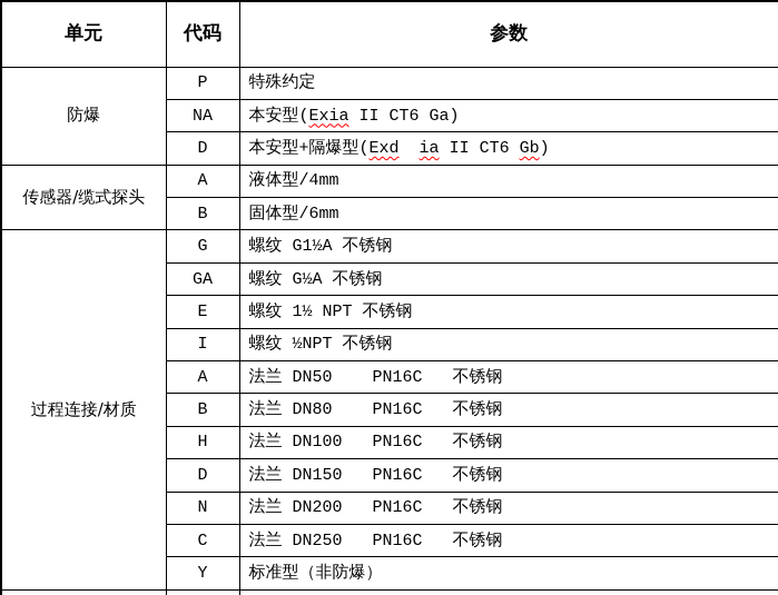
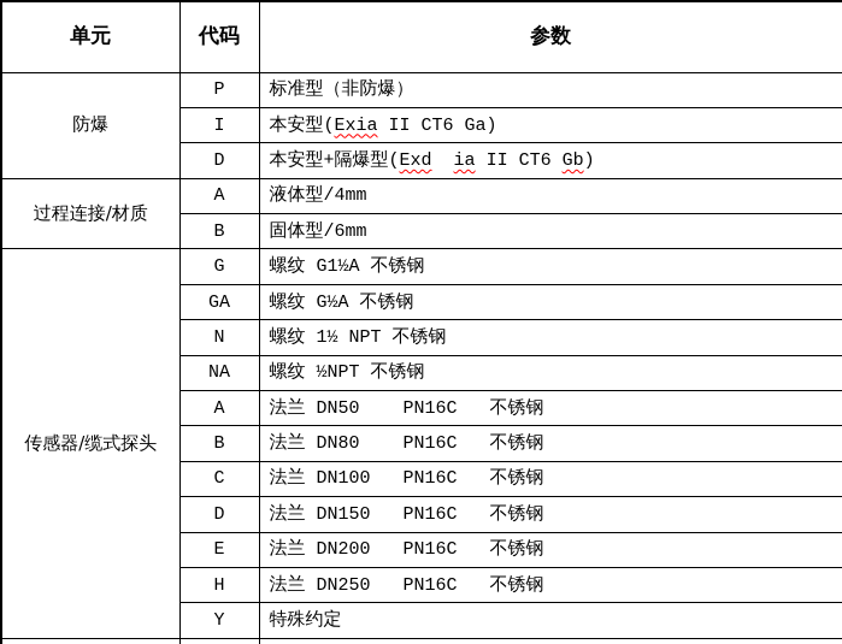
  单元	代码	参数
- 防爆	P	特殊约定
+ 防爆	P	标准型（非防爆）
- NA	本安型(Exia II CT6 Ga)
+ I	本安型(Exia II CT6 Ga)
  D	本安型+隔爆型(Exd ia II CT6 Gb)
- 传感器/缆式探头	A	液体型/4mm
+ 过程连接/材质	A	液体型/4mm
  B	固体型/6mm
- 过程连接/材质	G	螺纹 G1½A 不锈钢
+ 传感器/缆式探头	G	螺纹 G1½A 不锈钢
  GA	螺纹 G½A 不锈钢
- E	螺纹 1½ NPT 不锈钢
+ N	螺纹 1½ NPT 不锈钢
- I	螺纹 ½NPT 不锈钢
+ NA	螺纹 ½NPT 不锈钢
  A	法兰 DN50 PN16C 不锈钢
  B	法兰 DN80 PN16C 不锈钢
- H	法兰 DN100 PN16C 不锈钢
+ C	法兰 DN100 PN16C 不锈钢
  D	法兰 DN150 PN16C 不锈钢
- N	法兰 DN200 PN16C 不锈钢
+ E	法兰 DN200 PN16C 不锈钢
- C	法兰 DN250 PN16C 不锈钢
+ H	法兰 DN250 PN16C 不锈钢
- Y	标准型（非防爆）
+ Y	特殊约定
